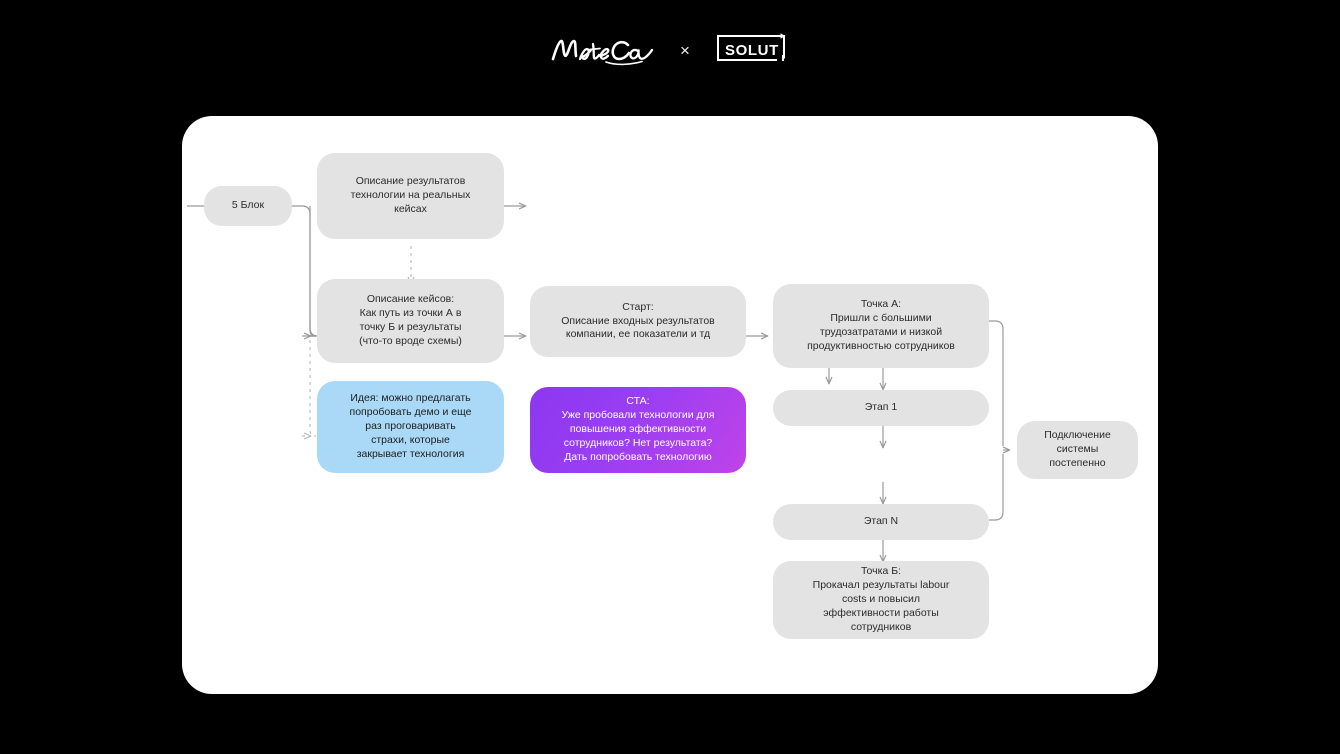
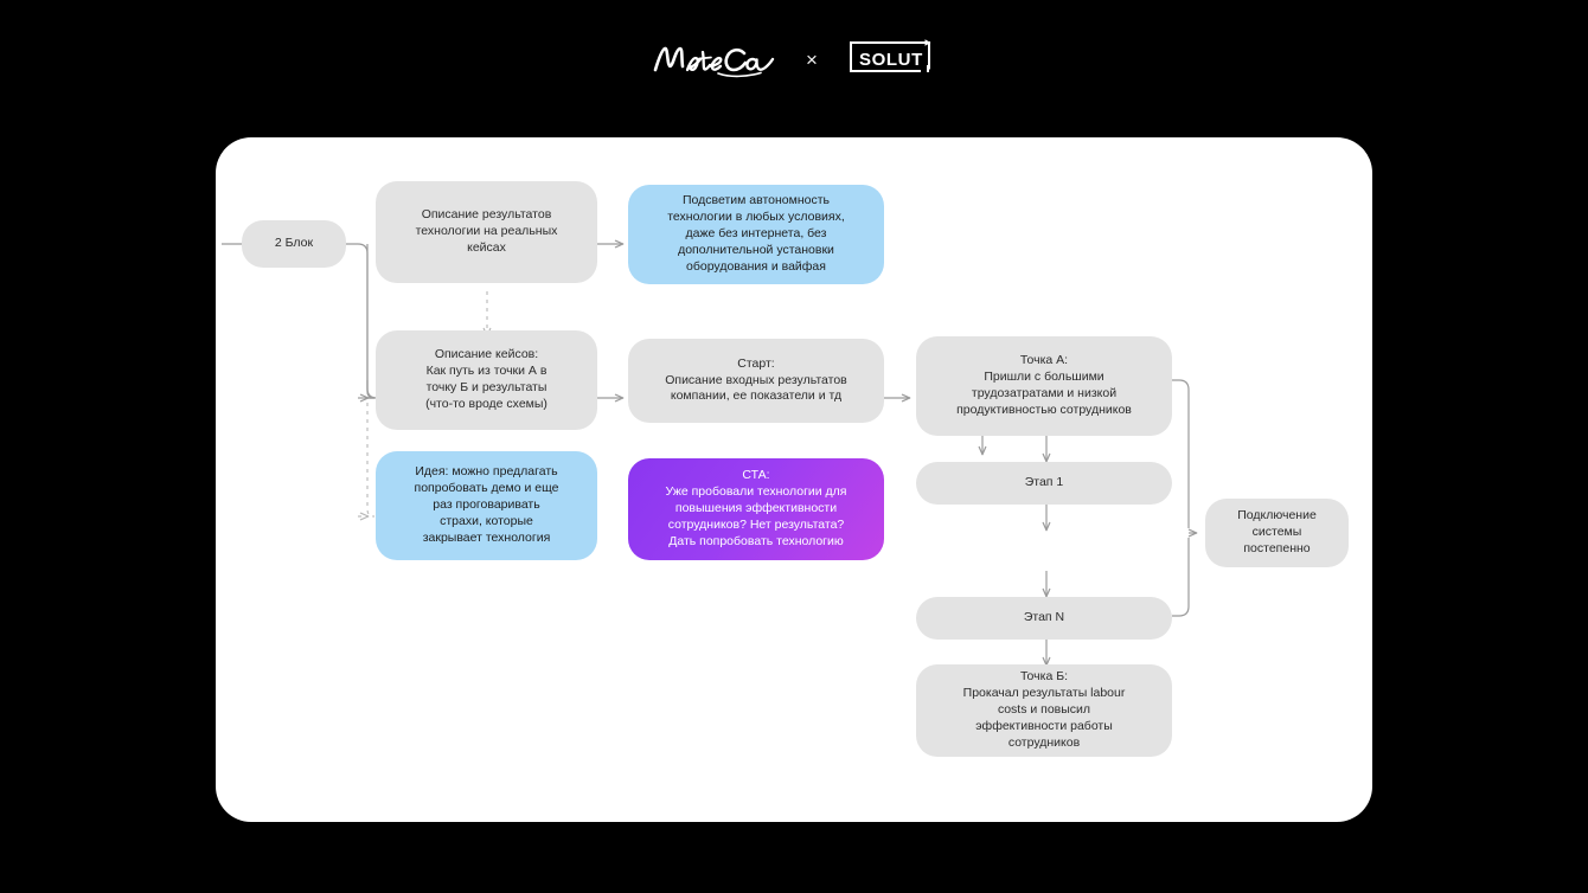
  ×
  SOLUT
- 5 Блок
+ 2 Блок
  Описание результатов
  технологии на реальных
  кейсах
+ Подсветим автономность
+ технологии в любых условиях,
+ даже без интернета, без
+ дополнительной установки
+ оборудования и вайфая
  Описание кейсов:
  Как путь из точки А в
  точку Б и результаты
  (что-то вроде схемы)
  Старт:
  Описание входных результатов
  компании, ее показатели и тд
  Идея: можно предлагать
  попробовать демо и еще
  раз проговаривать
  страхи, которые
  закрывает технология
  СТА:
  Уже пробовали технологии для
  повышения эффективности
  сотрудников? Нет результата?
  Дать попробовать технологию
  Точка А:
  Пришли с большими
  трудозатратами и низкой
  продуктивностью сотрудников
  Этап 1
  Этап N
  Подключение
  системы
  постепенно
  Точка Б:
  Прокачал результаты labour
  costs и повысил
  эффективности работы
  сотрудников
